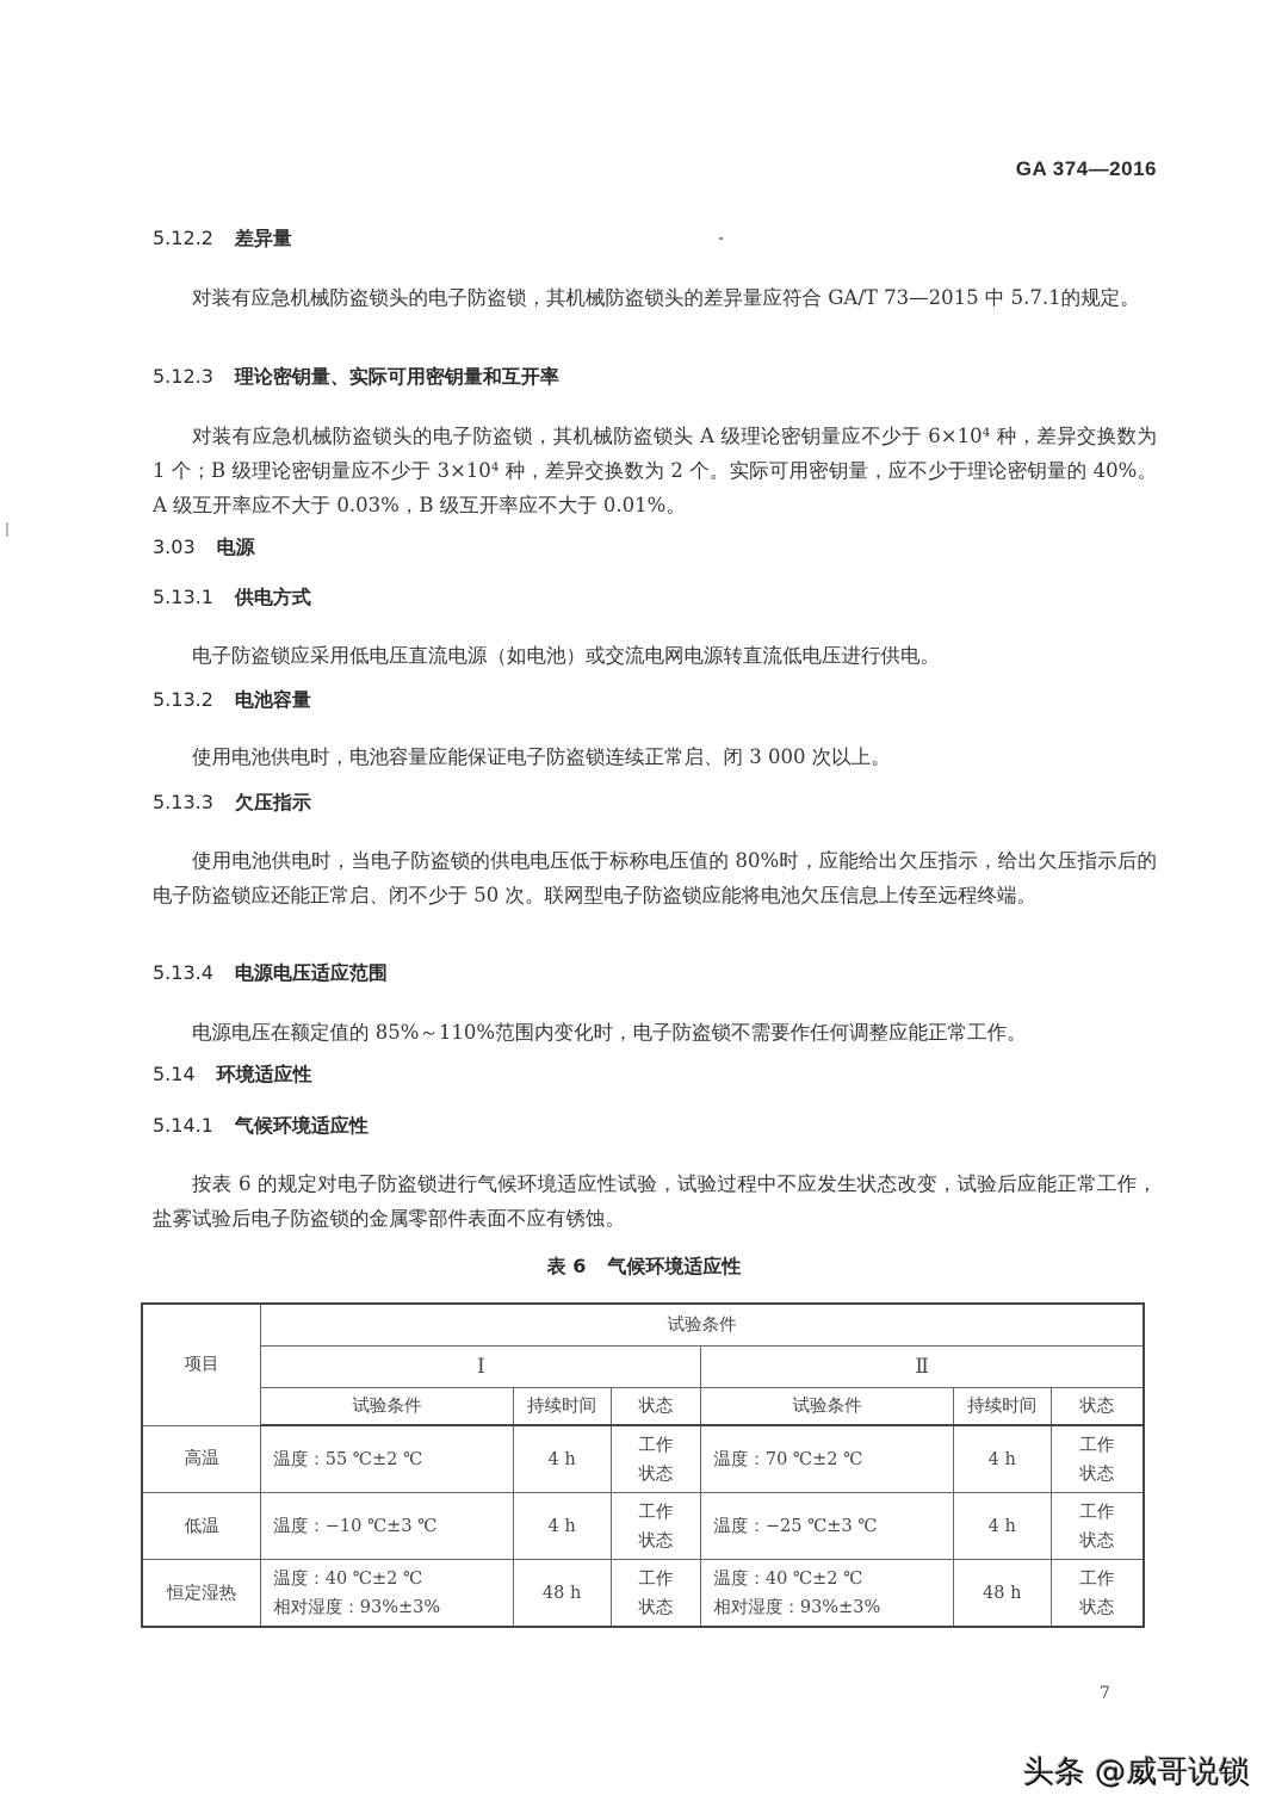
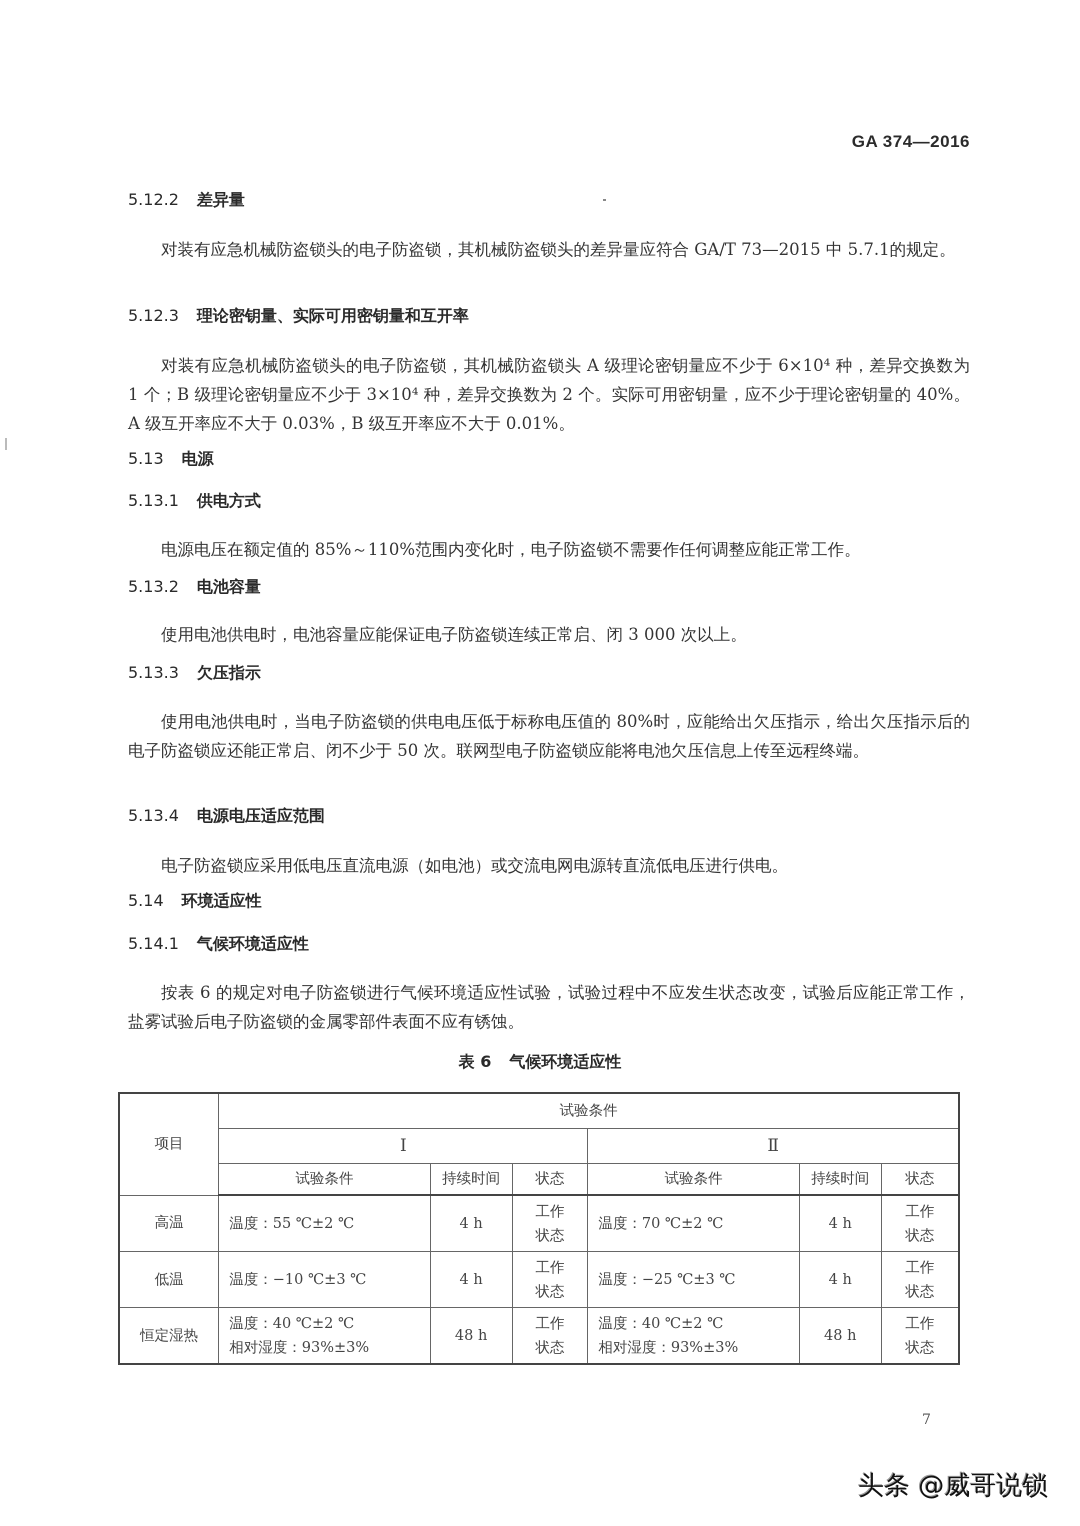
  GA 374—2016
  5.12.2 差异量
  对装有应急机械防盗锁头的电子防盗锁，其机械防盗锁头的差异量应符合 GA/T 73—2015 中 5.7.1的规定。
  5.12.3 理论密钥量、实际可用密钥量和互开率
  对装有应急机械防盗锁头的电子防盗锁，其机械防盗锁头 A 级理论密钥量应不少于 6×10⁴ 种，差异交换数为 1 个；B 级理论密钥量应不少于 3×10⁴ 种，差异交换数为 2 个。实际可用密钥量，应不少于理论密钥量的 40%。A 级互开率应不大于 0.03%，B 级互开率应不大于 0.01%。
- 3.03 电源
+ 5.13 电源
  5.13.1 供电方式
- 电子防盗锁应采用低电压直流电源（如电池）或交流电网电源转直流低电压进行供电。
+ 电源电压在额定值的 85%～110%范围内变化时，电子防盗锁不需要作任何调整应能正常工作。
  5.13.2 电池容量
  使用电池供电时，电池容量应能保证电子防盗锁连续正常启、闭 3 000 次以上。
  5.13.3 欠压指示
  使用电池供电时，当电子防盗锁的供电电压低于标称电压值的 80%时，应能给出欠压指示，给出欠压指示后的电子防盗锁应还能正常启、闭不少于 50 次。联网型电子防盗锁应能将电池欠压信息上传至远程终端。
  5.13.4 电源电压适应范围
- 电源电压在额定值的 85%～110%范围内变化时，电子防盗锁不需要作任何调整应能正常工作。
+ 电子防盗锁应采用低电压直流电源（如电池）或交流电网电源转直流低电压进行供电。
  5.14 环境适应性
  5.14.1 气候环境适应性
  按表 6 的规定对电子防盗锁进行气候环境适应性试验，试验过程中不应发生状态改变，试验后应能正常工作，盐雾试验后电子防盗锁的金属零部件表面不应有锈蚀。
  表 6 气候环境适应性
  项目	试验条件
  Ⅰ	Ⅱ
  试验条件	持续时间	状态	试验条件	持续时间	状态
  高温	温度：55 ℃±2 ℃	4 h	工作状态	温度：70 ℃±2 ℃	4 h	工作状态
  低温	温度：−10 ℃±3 ℃	4 h	工作状态	温度：−25 ℃±3 ℃	4 h	工作状态
  恒定湿热	温度：40 ℃±2 ℃相对湿度：93%±3%	48 h	工作状态	温度：40 ℃±2 ℃相对湿度：93%±3%	48 h	工作状态
  7
  头条 @威哥说锁
